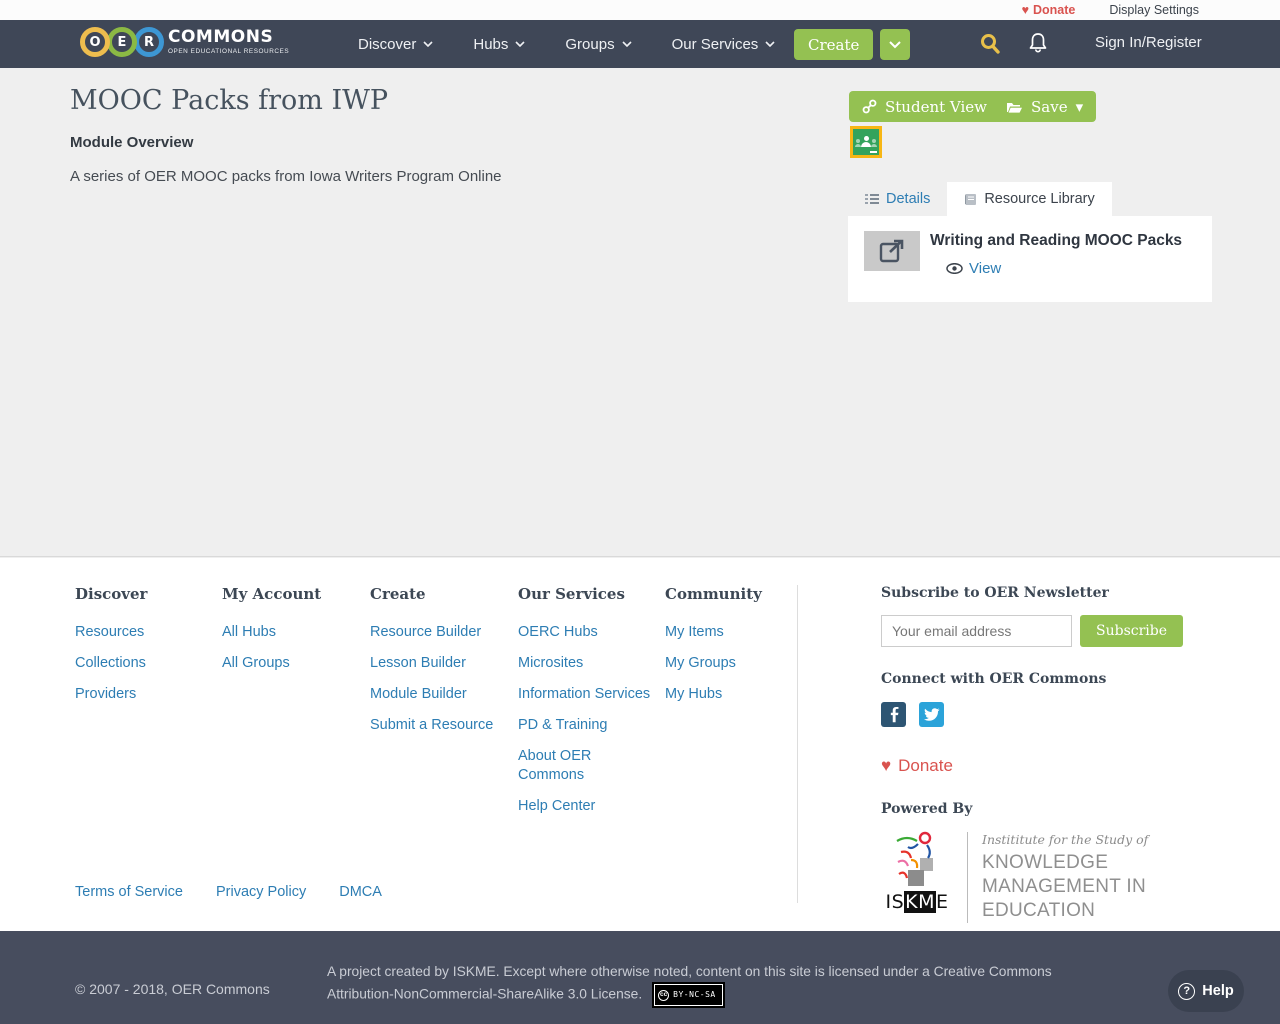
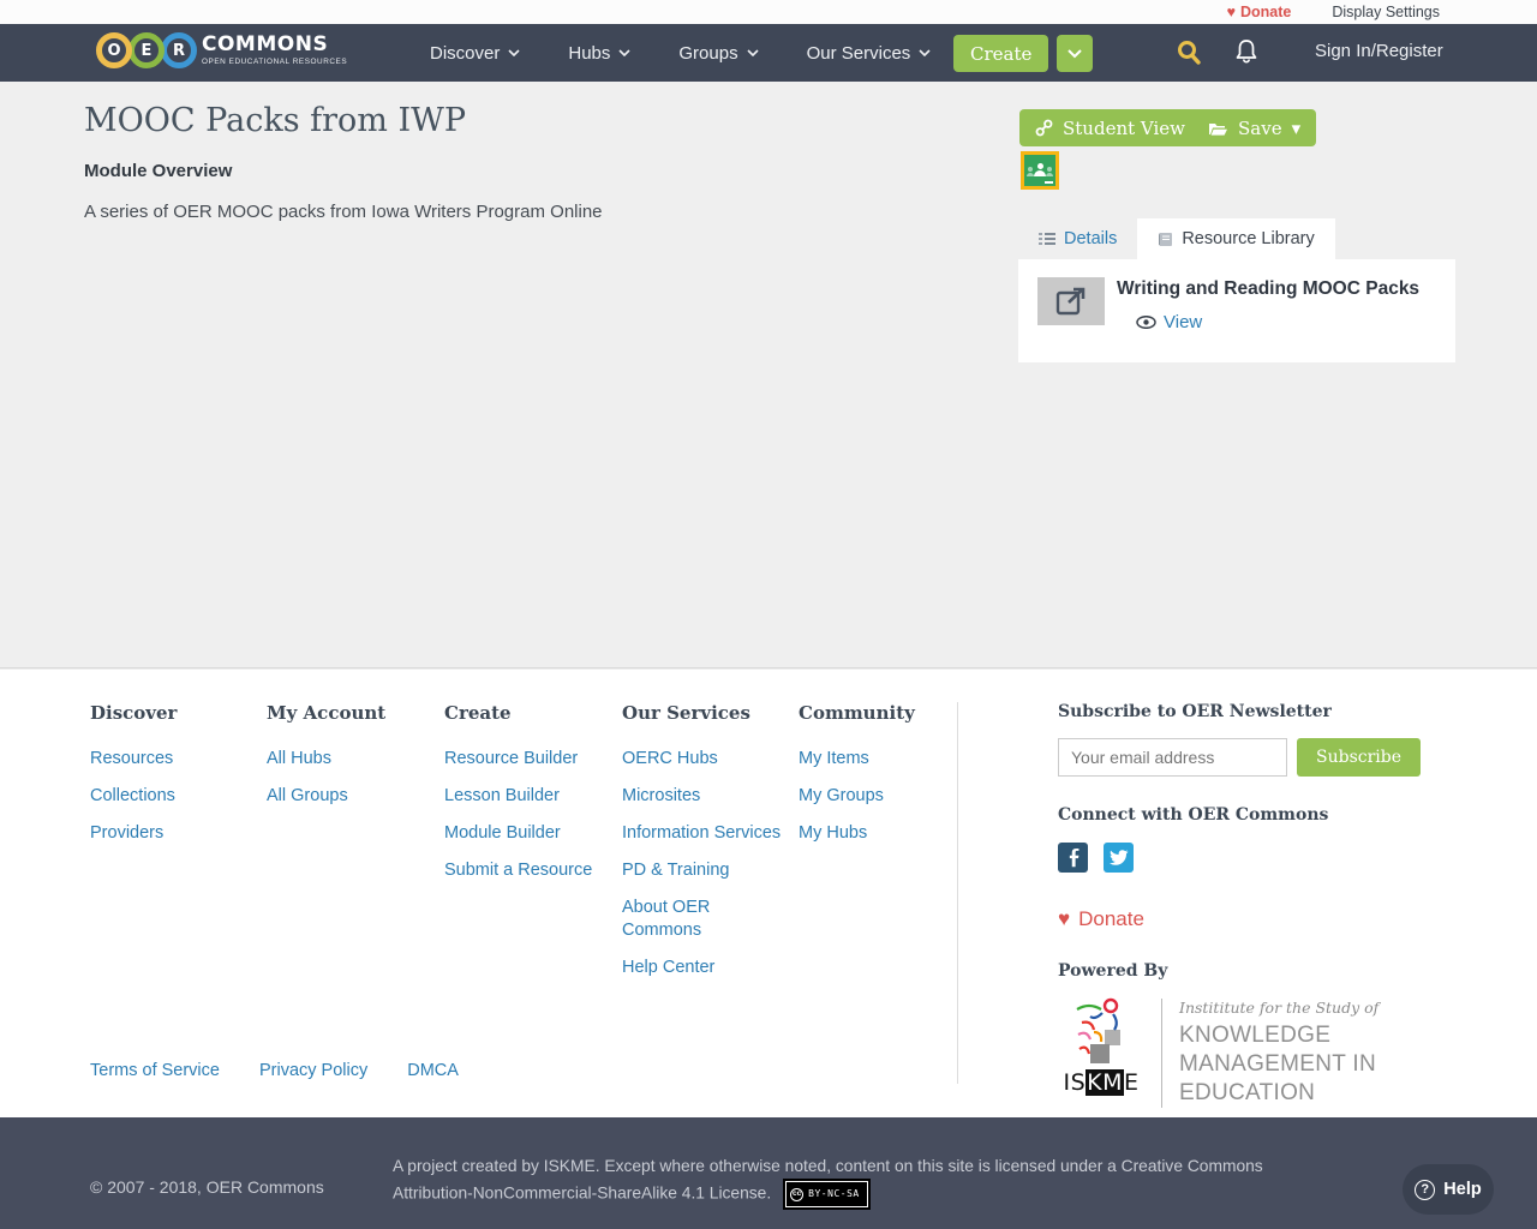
  ♥
  Donate
  Display Settings
  O
  E
  R
  COMMONS
  Discover
  Hubs
  Groups
  Our Services
  Create
  Sign In/Register
  MOOC Packs from IWP
  Module Overview
  A series of OER MOOC packs from Iowa Writers Program Online
  Student View
  Save
  ▾
  Details
  Resource Library
  Writing and Reading MOOC Packs
  View
  Discover
  Resources
  Collections
  Providers
  My Account
  All Hubs
  All Groups
  Create
  Resource Builder
  Lesson Builder
  Module Builder
  Submit a Resource
  Our Services
  OERC Hubs
  Microsites
  Information Services
  PD & Training
  About OER Commons
  Help Center
  Community
  My Items
  My Groups
  My Hubs
  Subscribe to OER Newsletter
  Your email address
  Subscribe
  Connect with OER Commons
  ♥
  Donate
  Powered By
  ISKME
  Instititute for the Study of
  KNOWLEDGE MANAGEMENT IN EDUCATION
  Terms of Service
  Privacy Policy
  DMCA
  © 2007 - 2018, OER Commons
- A project created by ISKME. Except where otherwise noted, content on this site is licensed under a Creative Commons Attribution-NonCommercial-ShareAlike 3.0 License.
+ A project created by ISKME. Except where otherwise noted, content on this site is licensed under a Creative Commons Attribution-NonCommercial-ShareAlike 4.1 License.
  BY-NC-SA
  ?
  Help
